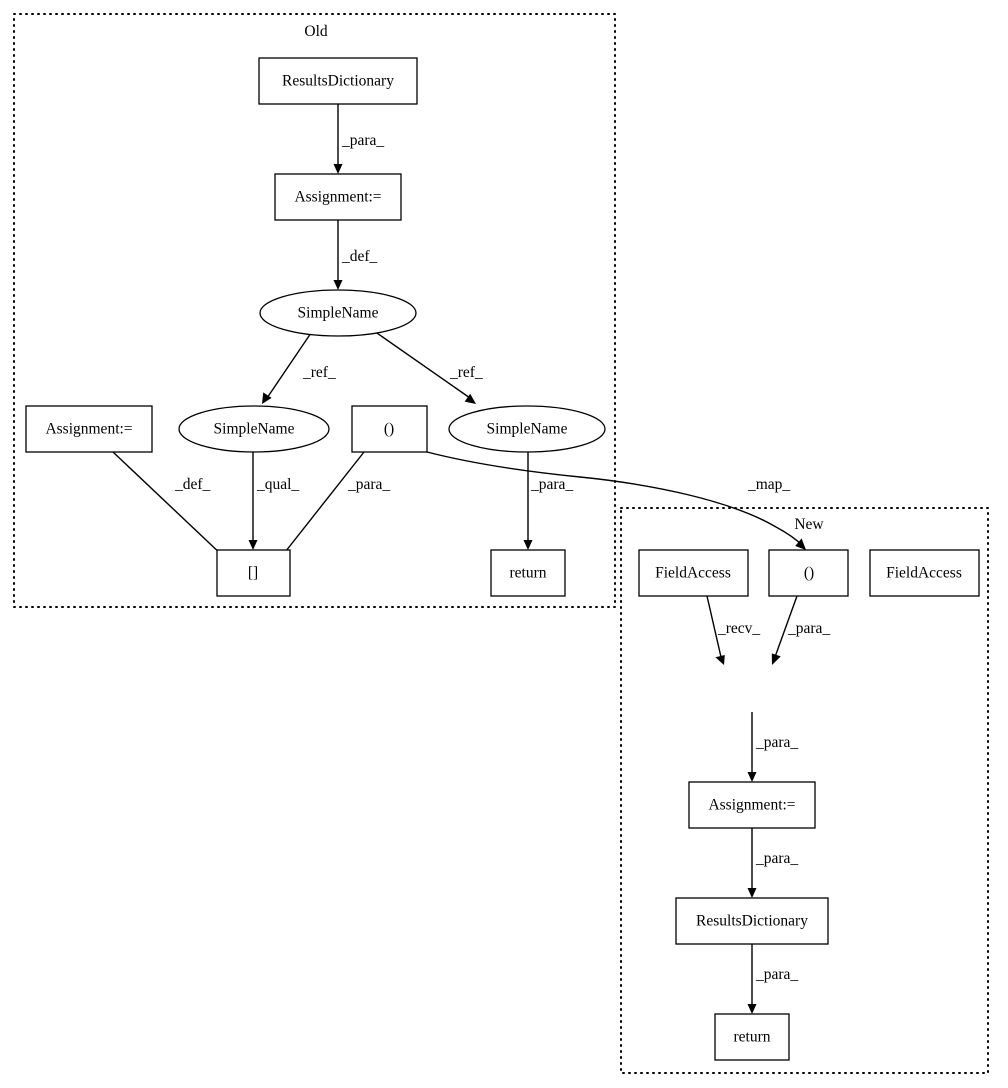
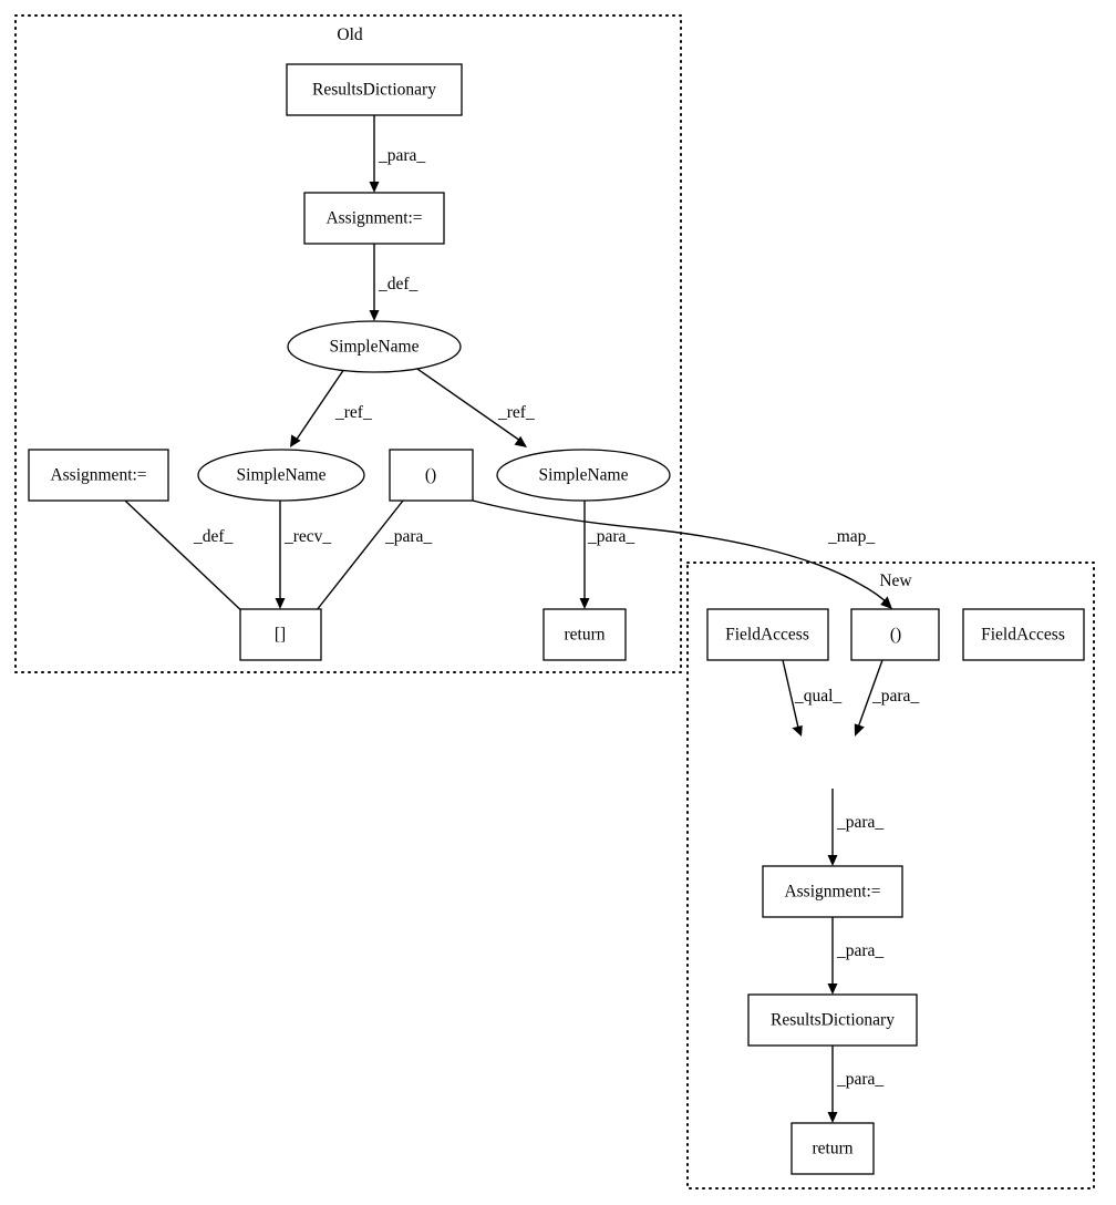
  Old
  New
  _para_
  _def_
  _ref_
  _ref_
  _def_
- _qual_
+ _recv_
  _para_
  _para_
  _map_
- _recv_
+ _qual_
  _para_
  _para_
  _para_
  _para_
  ResultsDictionary
  Assignment:=
  SimpleName
  Assignment:=
  SimpleName
  ()
  SimpleName
  []
  return
  FieldAccess
  ()
  FieldAccess
  Assignment:=
  ResultsDictionary
  return
